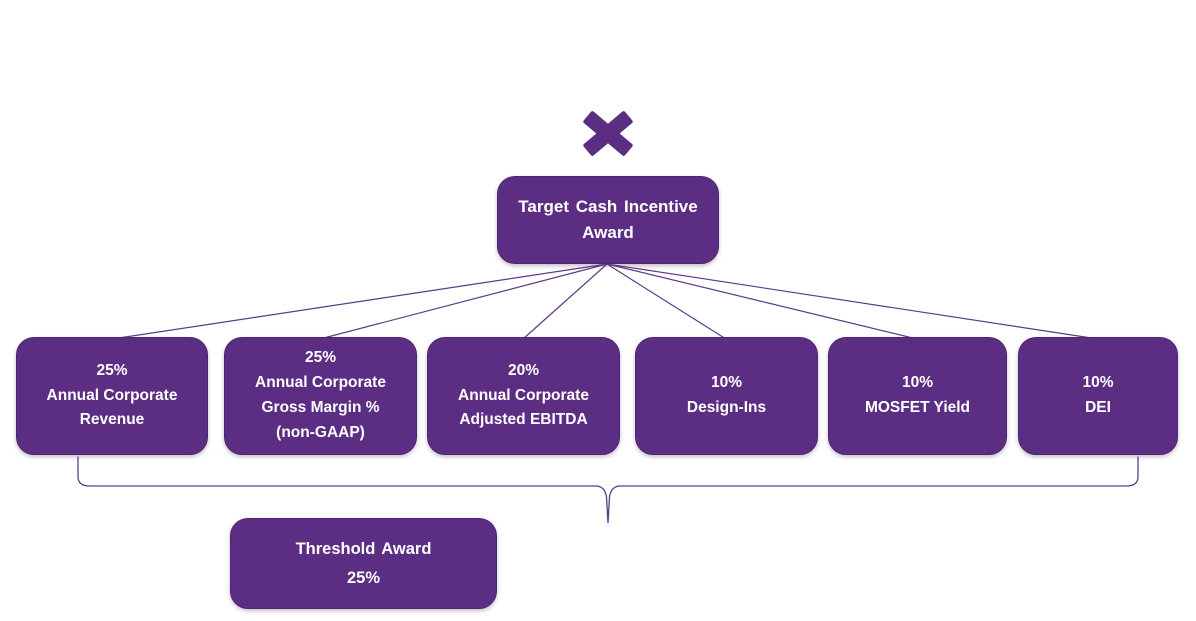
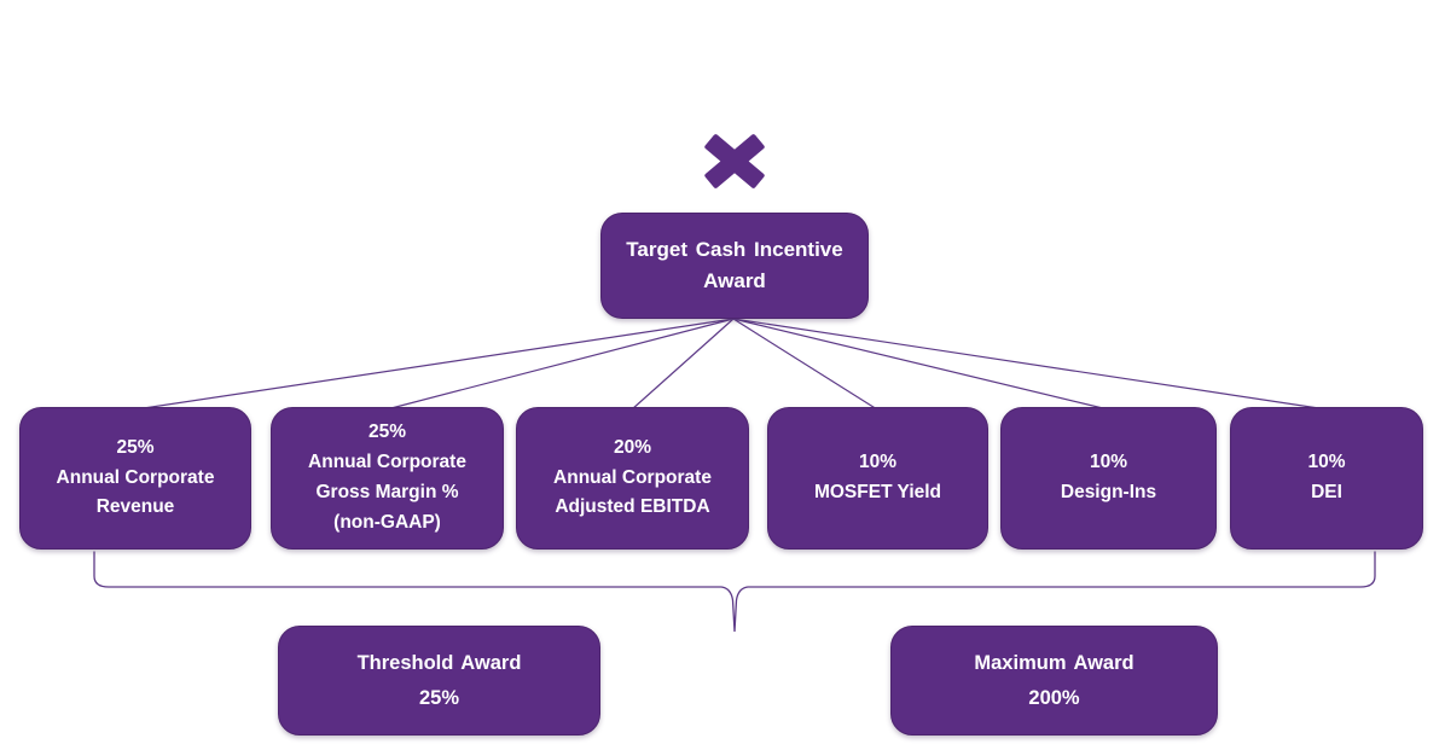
  Target Cash Incentive
  Award
  25%
  Annual Corporate
  Revenue
  25%
  Annual Corporate
  Gross Margin %
  (non-GAAP)
  20%
  Annual Corporate
  Adjusted EBITDA
  10%
- Design-Ins
+ MOSFET Yield
  10%
- MOSFET Yield
+ Design-Ins
  10%
  DEI
  Threshold Award
  25%
+ Maximum Award
+ 200%
